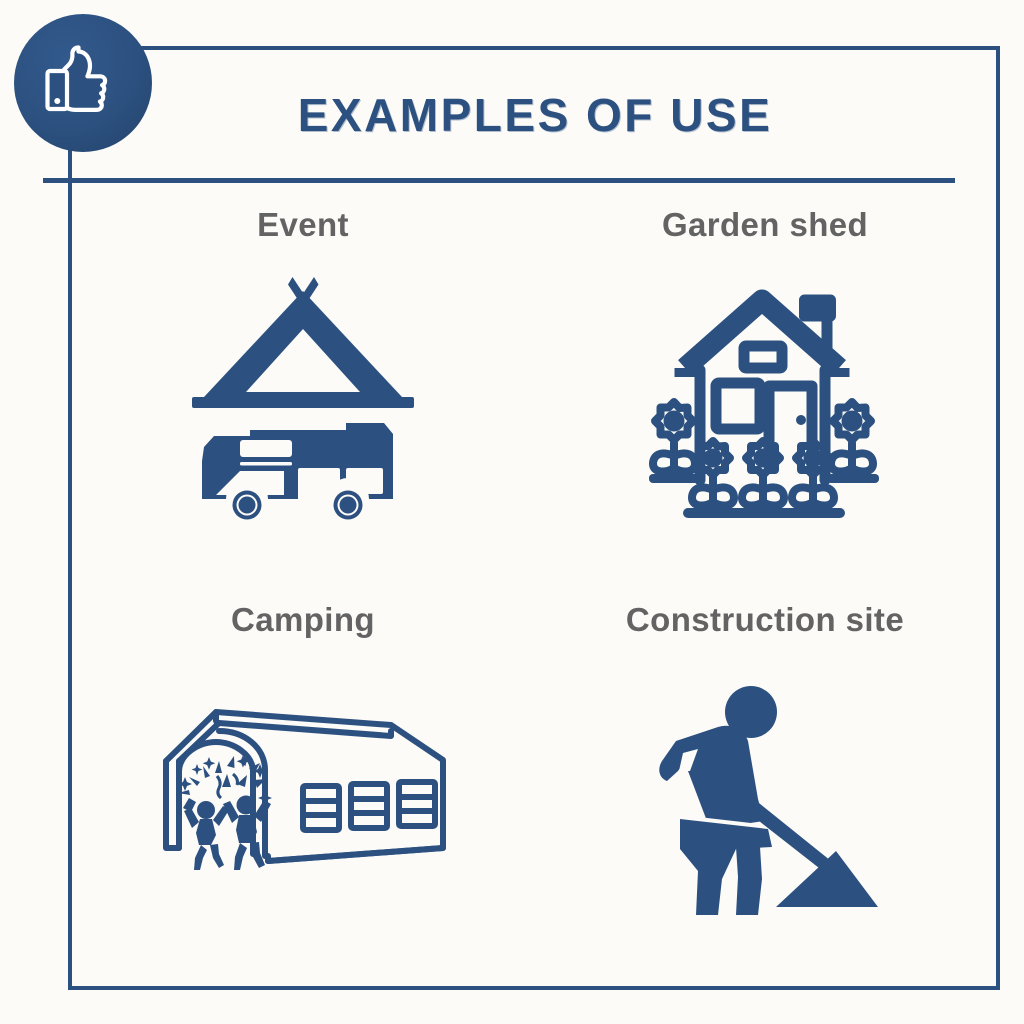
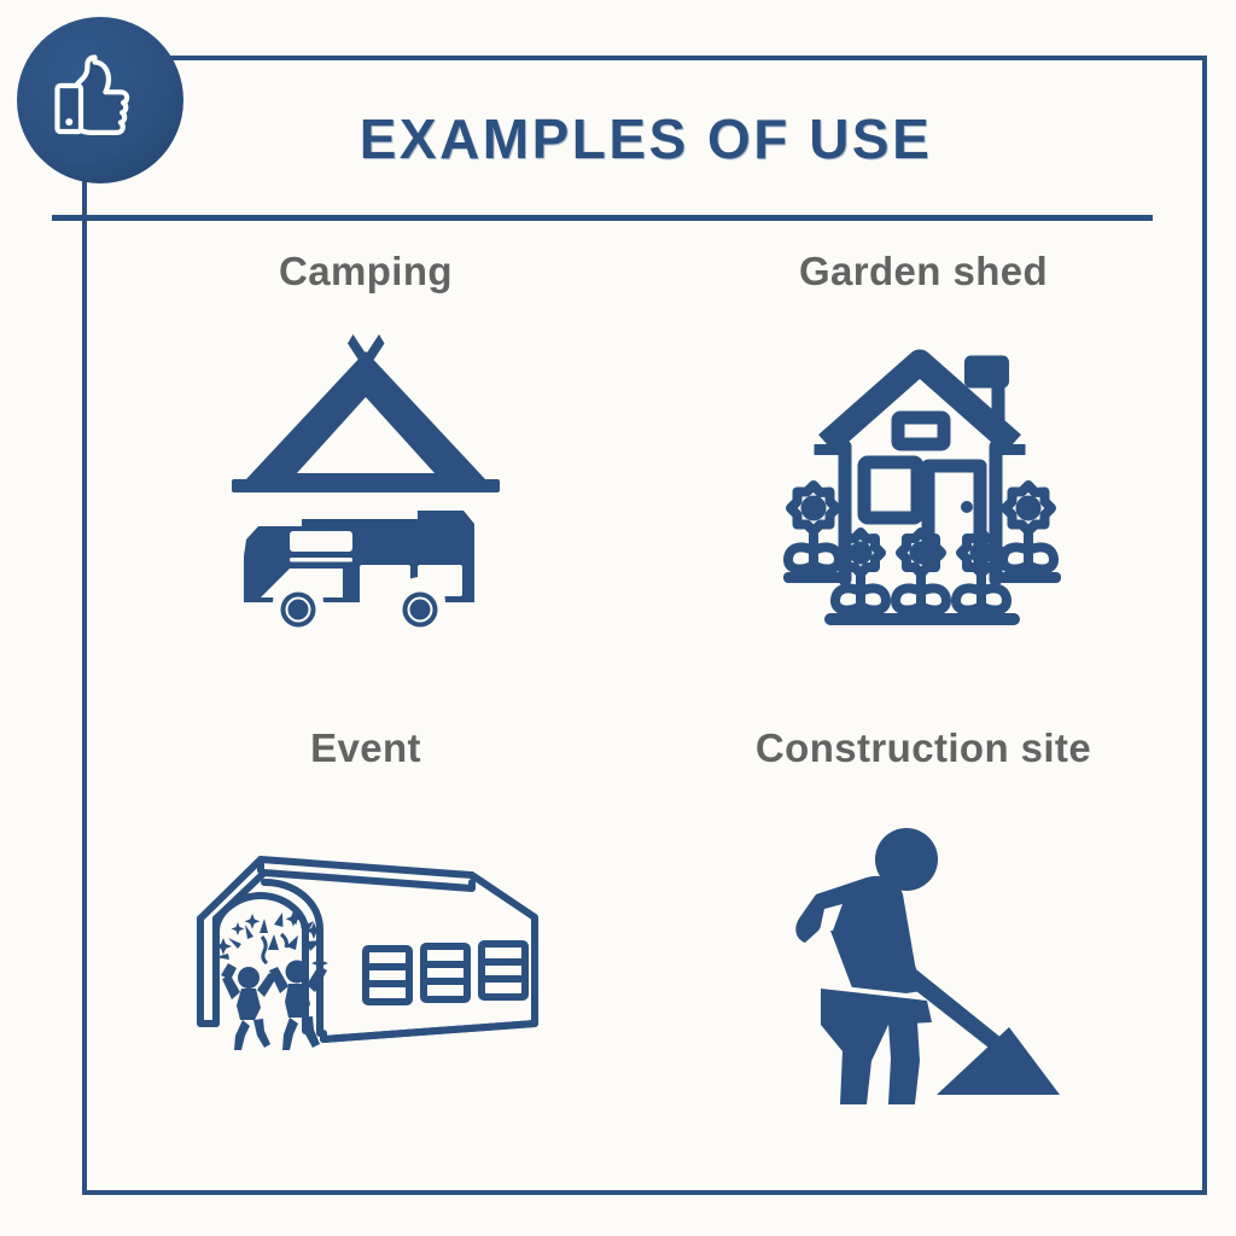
  EXAMPLES OF USE
- Event
+ Camping
  Garden shed
- Camping
+ Event
  Construction site
